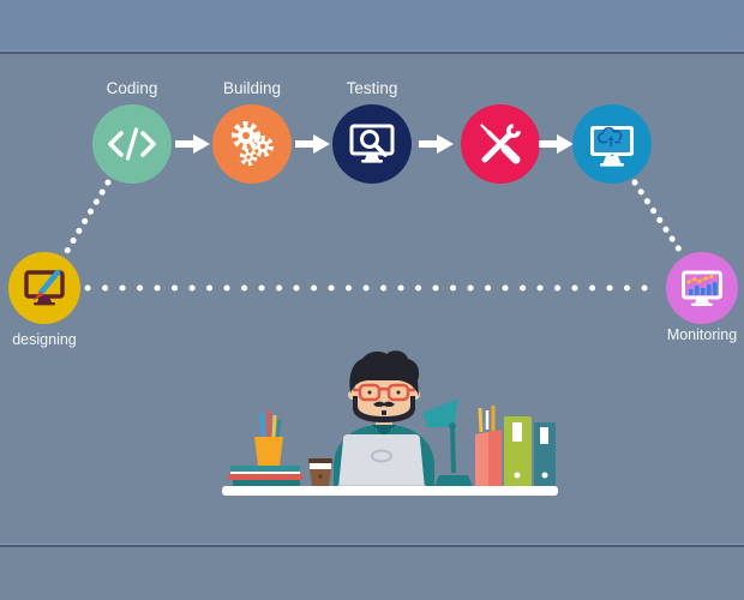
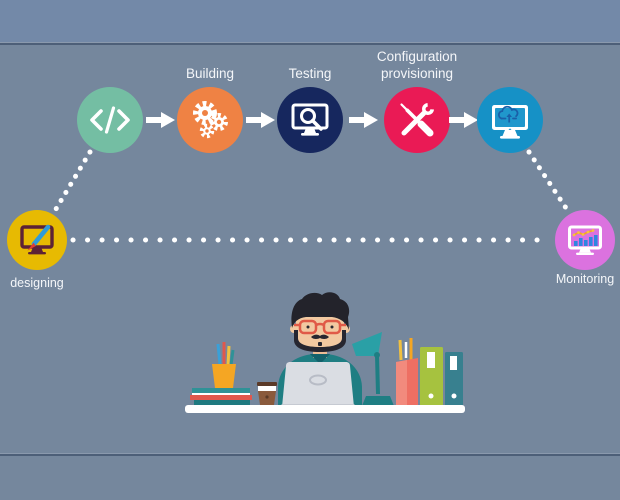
- Coding
  Building
  Testing
+ Configuration provisioning
  designing
  Monitoring
